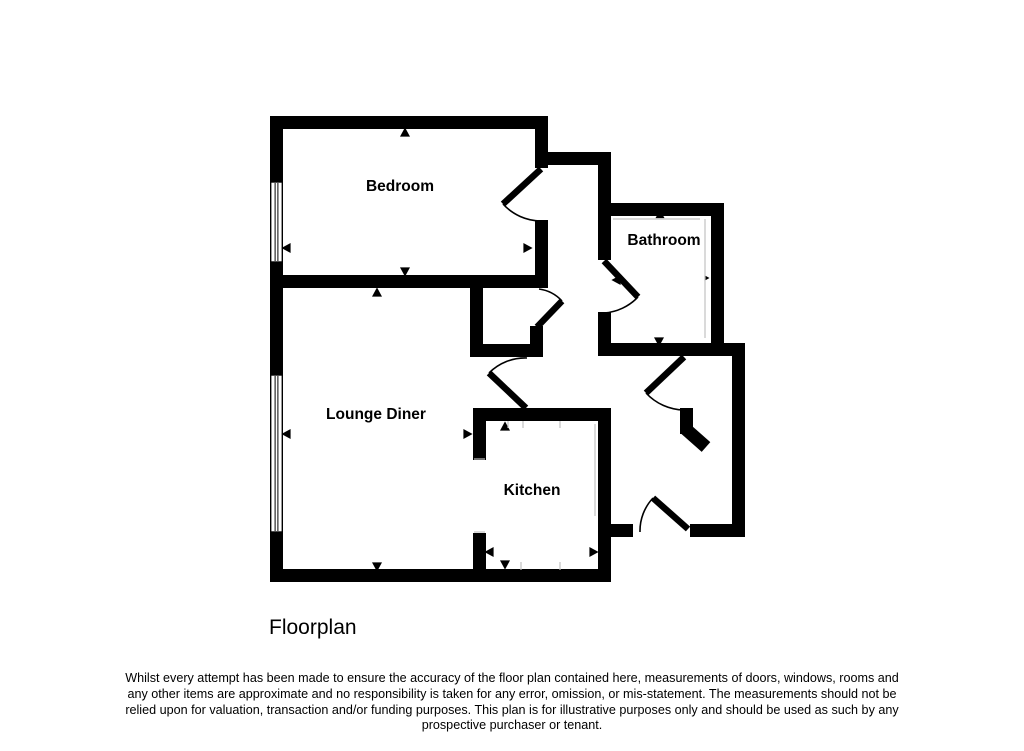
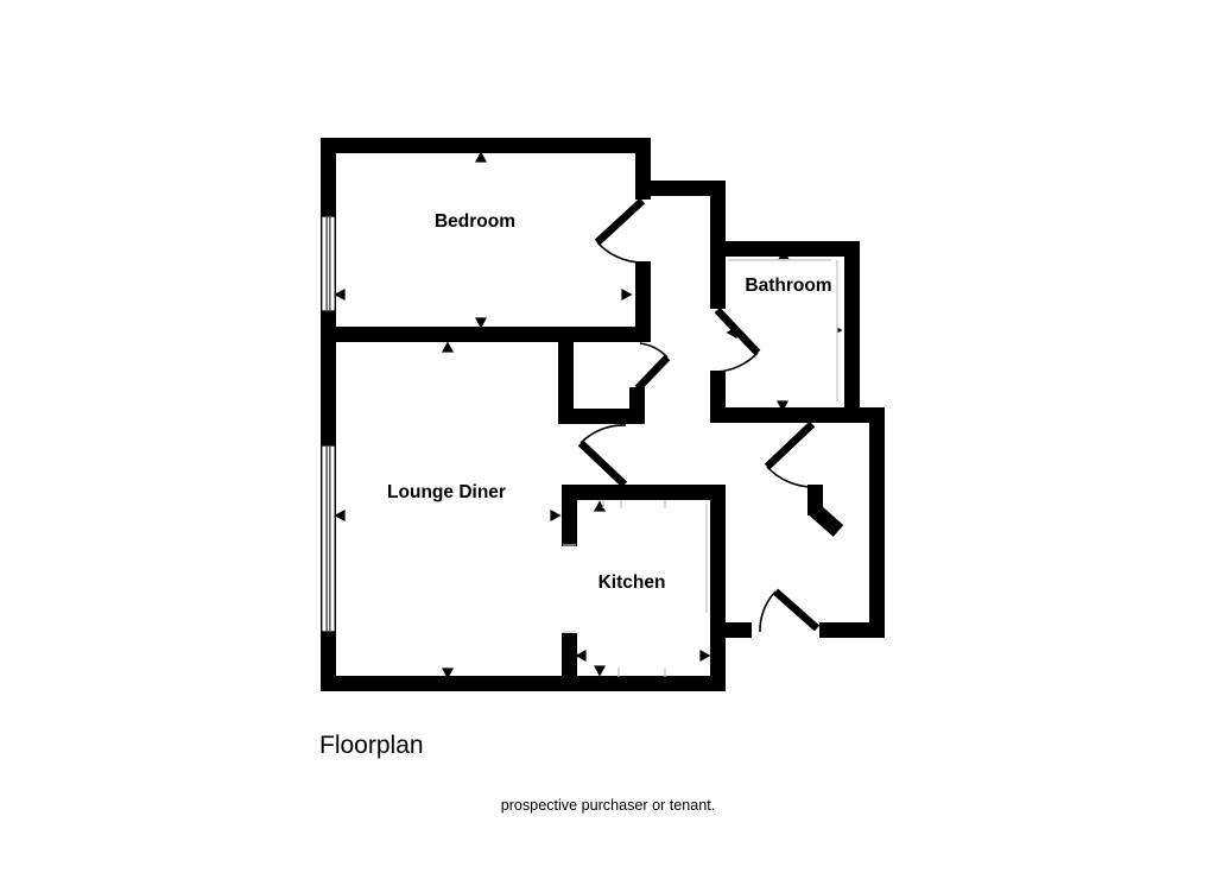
  Bedroom
  Bathroom
  Lounge Diner
  Kitchen
  Floorplan
- Whilst every attempt has been made to ensure the accuracy of the floor plan contained here, measurements of doors, windows, rooms and
- any other items are approximate and no responsibility is taken for any error, omission, or mis-statement. The measurements should not be
- relied upon for valuation, transaction and/or funding purposes. This plan is for illustrative purposes only and should be used as such by any
  prospective purchaser or tenant.
